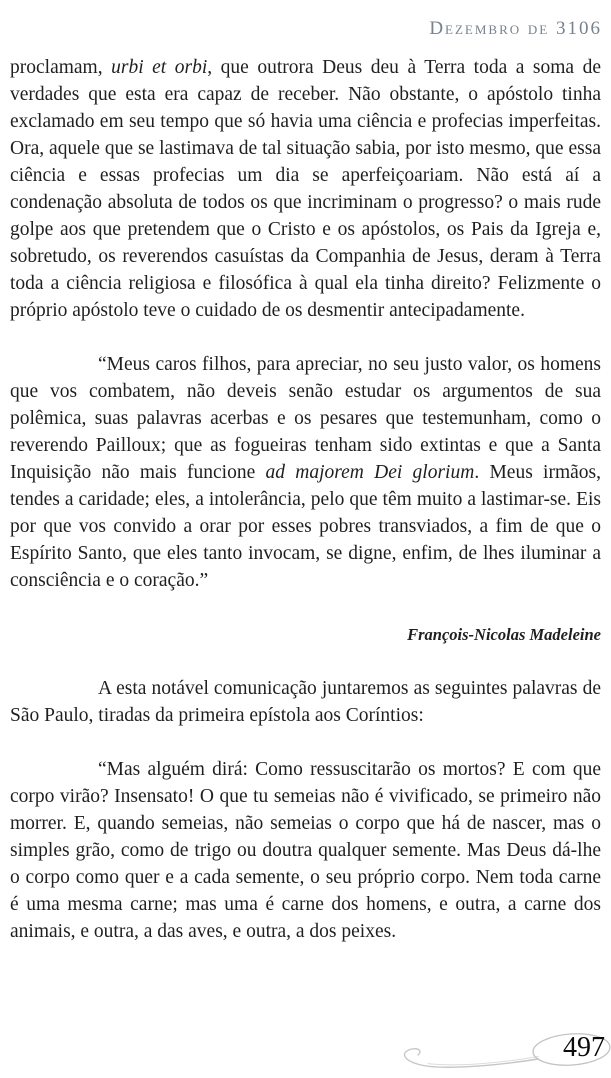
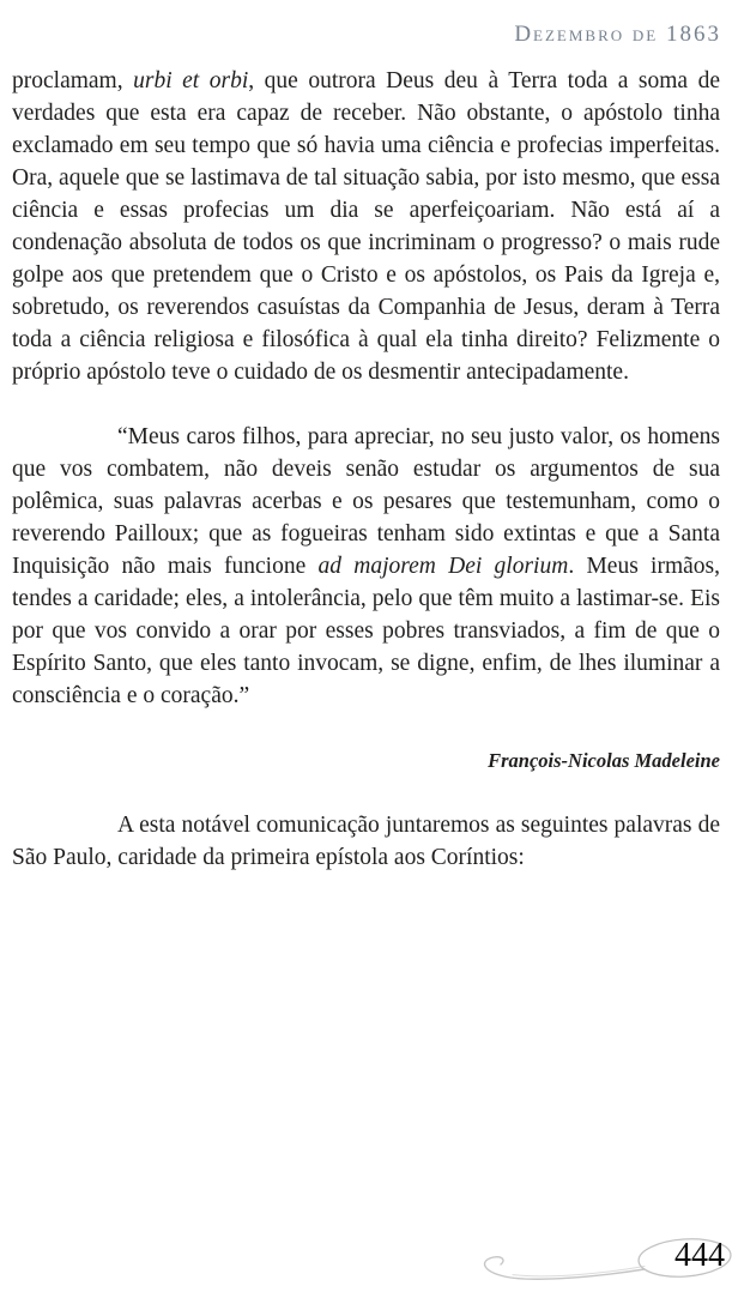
- Dezembro de 3106
+ Dezembro de 1863
  proclamam, urbi et orbi, que outrora Deus deu à Terra toda a soma de verdades que esta era capaz de receber. Não obstante, o apóstolo tinha exclamado em seu tempo que só havia uma ciência e profecias imperfeitas. Ora, aquele que se lastimava de tal situação sabia, por isto mesmo, que essa ciência e essas profecias um dia se aperfeiçoariam. Não está aí a condenação absoluta de todos os que incriminam o progresso? o mais rude golpe aos que pretendem que o Cristo e os apóstolos, os Pais da Igreja e, sobretudo, os reverendos casuístas da Companhia de Jesus, deram à Terra toda a ciência religiosa e filosófica à qual ela tinha direito? Felizmente o próprio apóstolo teve o cuidado de os desmentir antecipadamente.
  “Meus caros filhos, para apreciar, no seu justo valor, os homens que vos combatem, não deveis senão estudar os argumentos de sua polêmica, suas palavras acerbas e os pesares que testemunham, como o reverendo Pailloux; que as fogueiras tenham sido extintas e que a Santa Inquisição não mais funcione ad majorem Dei glorium. Meus irmãos, tendes a caridade; eles, a intolerância, pelo que têm muito a lastimar-se. Eis por que vos convido a orar por esses pobres transviados, a fim de que o Espírito Santo, que eles tanto invocam, se digne, enfim, de lhes iluminar a consciência e o coração.”
  François-Nicolas Madeleine
- A esta notável comunicação juntaremos as seguintes palavras de São Paulo, tiradas da primeira epístola aos Coríntios:
+ A esta notável comunicação juntaremos as seguintes palavras de São Paulo, caridade da primeira epístola aos Coríntios:
- “Mas alguém dirá: Como ressuscitarão os mortos? E com que corpo virão? Insensato! O que tu semeias não é vivificado, se primeiro não morrer. E, quando semeias, não semeias o corpo que há de nascer, mas o simples grão, como de trigo ou doutra qualquer semente. Mas Deus dá-lhe o corpo como quer e a cada semente, o seu próprio corpo. Nem toda carne é uma mesma carne; mas uma é carne dos homens, e outra, a carne dos animais, e outra, a das aves, e outra, a dos peixes.
- 497
+ 444
